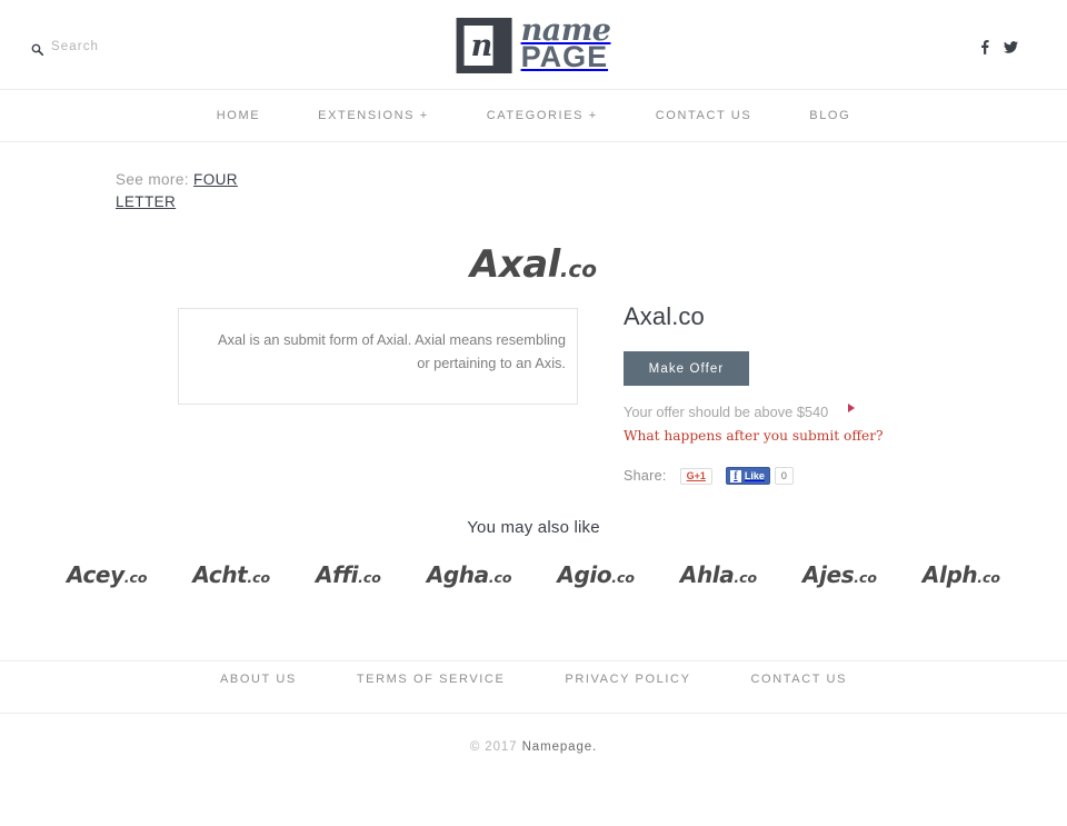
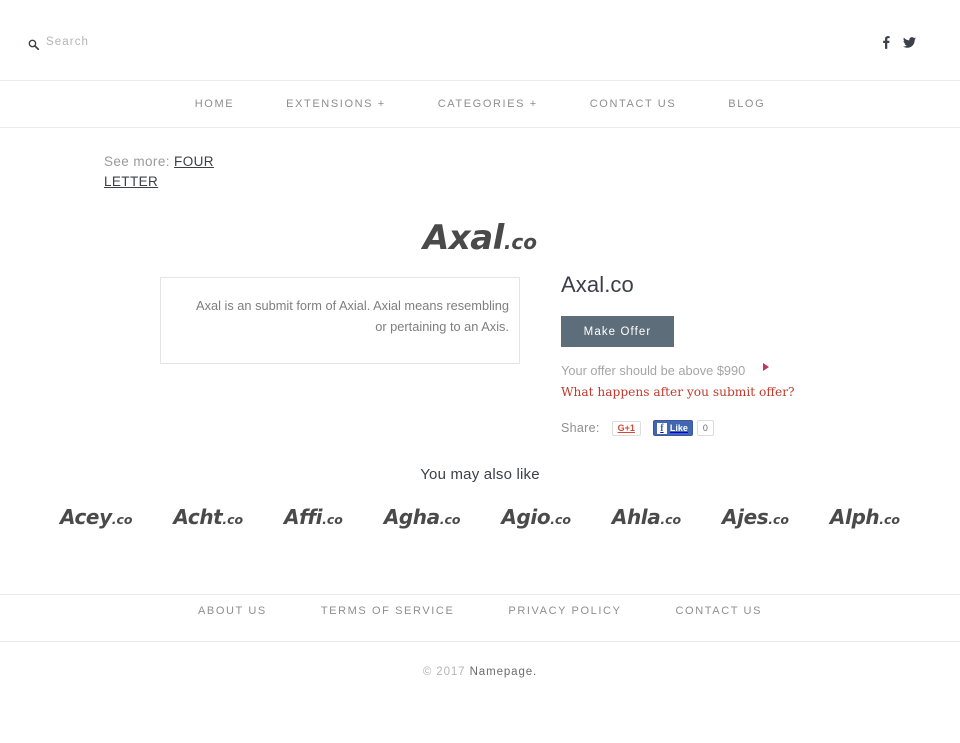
  Search
- n
- name
- PAGE
  HOME
  EXTENSIONS +
  CATEGORIES +
  CONTACT US
  BLOG
  See more: FOUR LETTER
  Axal.co
  Axal is an submit form of Axial. Axial means resembling or pertaining to an Axis.
  Axal.co
  Make Offer
- Your offer should be above $540
+ Your offer should be above $990
  What happens after you submit offer?
  Share:
  G+1
  f
  Like
  0
  You may also like
  Acey.co
  Acht.co
  Affi.co
  Agha.co
  Agio.co
  Ahla.co
  Ajes.co
  Alph.co
  ABOUT US
  TERMS OF SERVICE
  PRIVACY POLICY
  CONTACT US
  © 2017 Namepage.
